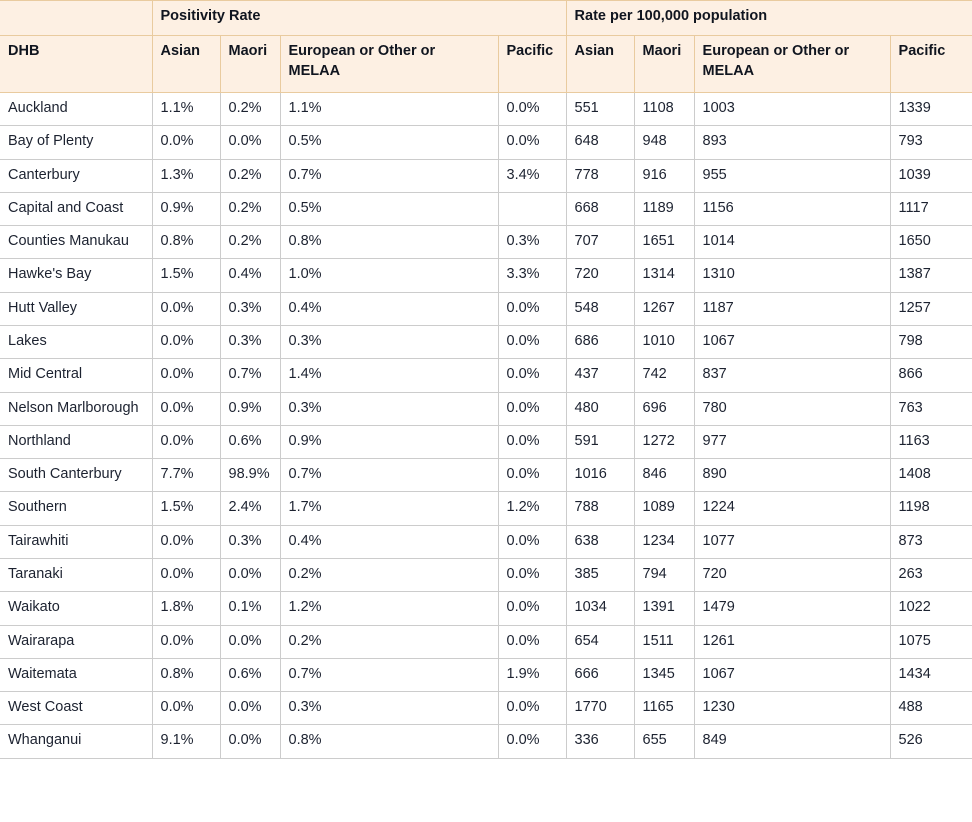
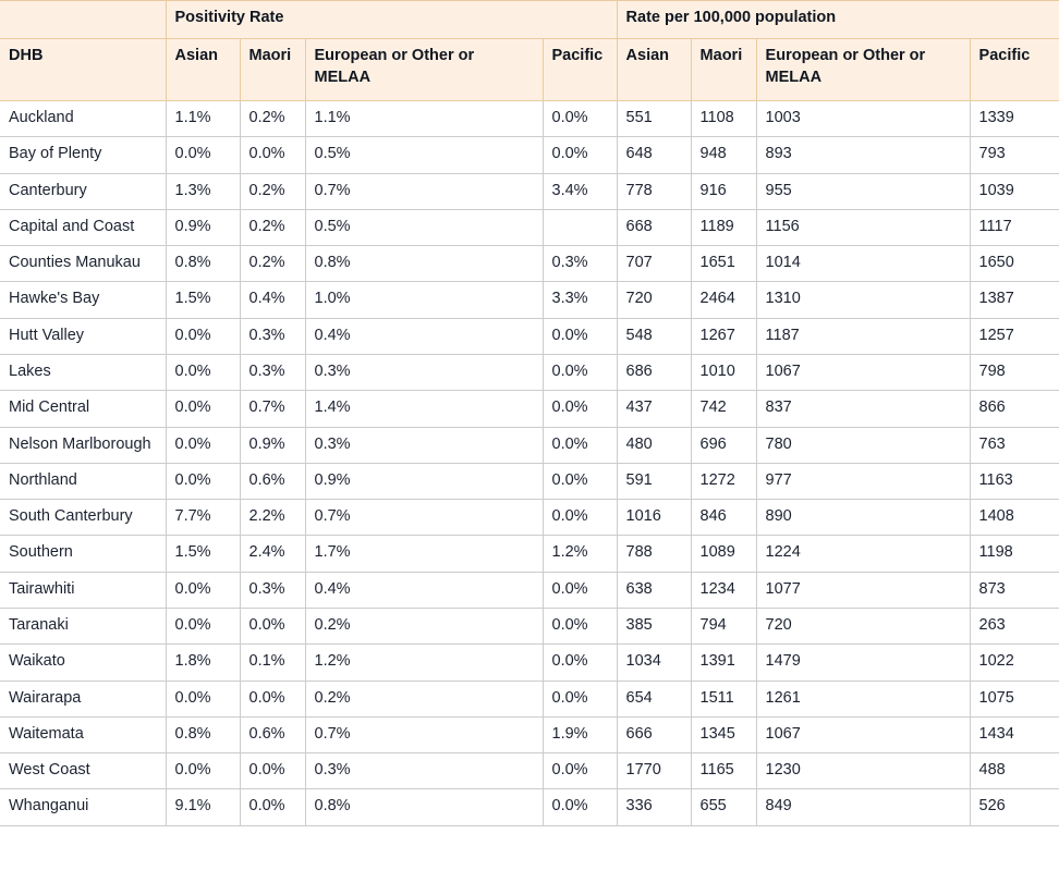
  	Positivity Rate	Rate per 100,000 population
  DHB	Asian	Maori	European or Other or MELAA	Pacific	Asian	Maori	European or Other or MELAA	Pacific
  Auckland	1.1%	0.2%	1.1%	0.0%	551	1108	1003	1339
  Bay of Plenty	0.0%	0.0%	0.5%	0.0%	648	948	893	793
  Canterbury	1.3%	0.2%	0.7%	3.4%	778	916	955	1039
  Capital and Coast	0.9%	0.2%	0.5%		668	1189	1156	1117
  Counties Manukau	0.8%	0.2%	0.8%	0.3%	707	1651	1014	1650
- Hawke's Bay	1.5%	0.4%	1.0%	3.3%	720	1314	1310	1387
+ Hawke's Bay	1.5%	0.4%	1.0%	3.3%	720	2464	1310	1387
  Hutt Valley	0.0%	0.3%	0.4%	0.0%	548	1267	1187	1257
  Lakes	0.0%	0.3%	0.3%	0.0%	686	1010	1067	798
  Mid Central	0.0%	0.7%	1.4%	0.0%	437	742	837	866
  Nelson Marlborough	0.0%	0.9%	0.3%	0.0%	480	696	780	763
  Northland	0.0%	0.6%	0.9%	0.0%	591	1272	977	1163
- South Canterbury	7.7%	98.9%	0.7%	0.0%	1016	846	890	1408
+ South Canterbury	7.7%	2.2%	0.7%	0.0%	1016	846	890	1408
  Southern	1.5%	2.4%	1.7%	1.2%	788	1089	1224	1198
  Tairawhiti	0.0%	0.3%	0.4%	0.0%	638	1234	1077	873
  Taranaki	0.0%	0.0%	0.2%	0.0%	385	794	720	263
  Waikato	1.8%	0.1%	1.2%	0.0%	1034	1391	1479	1022
  Wairarapa	0.0%	0.0%	0.2%	0.0%	654	1511	1261	1075
  Waitemata	0.8%	0.6%	0.7%	1.9%	666	1345	1067	1434
  West Coast	0.0%	0.0%	0.3%	0.0%	1770	1165	1230	488
  Whanganui	9.1%	0.0%	0.8%	0.0%	336	655	849	526
